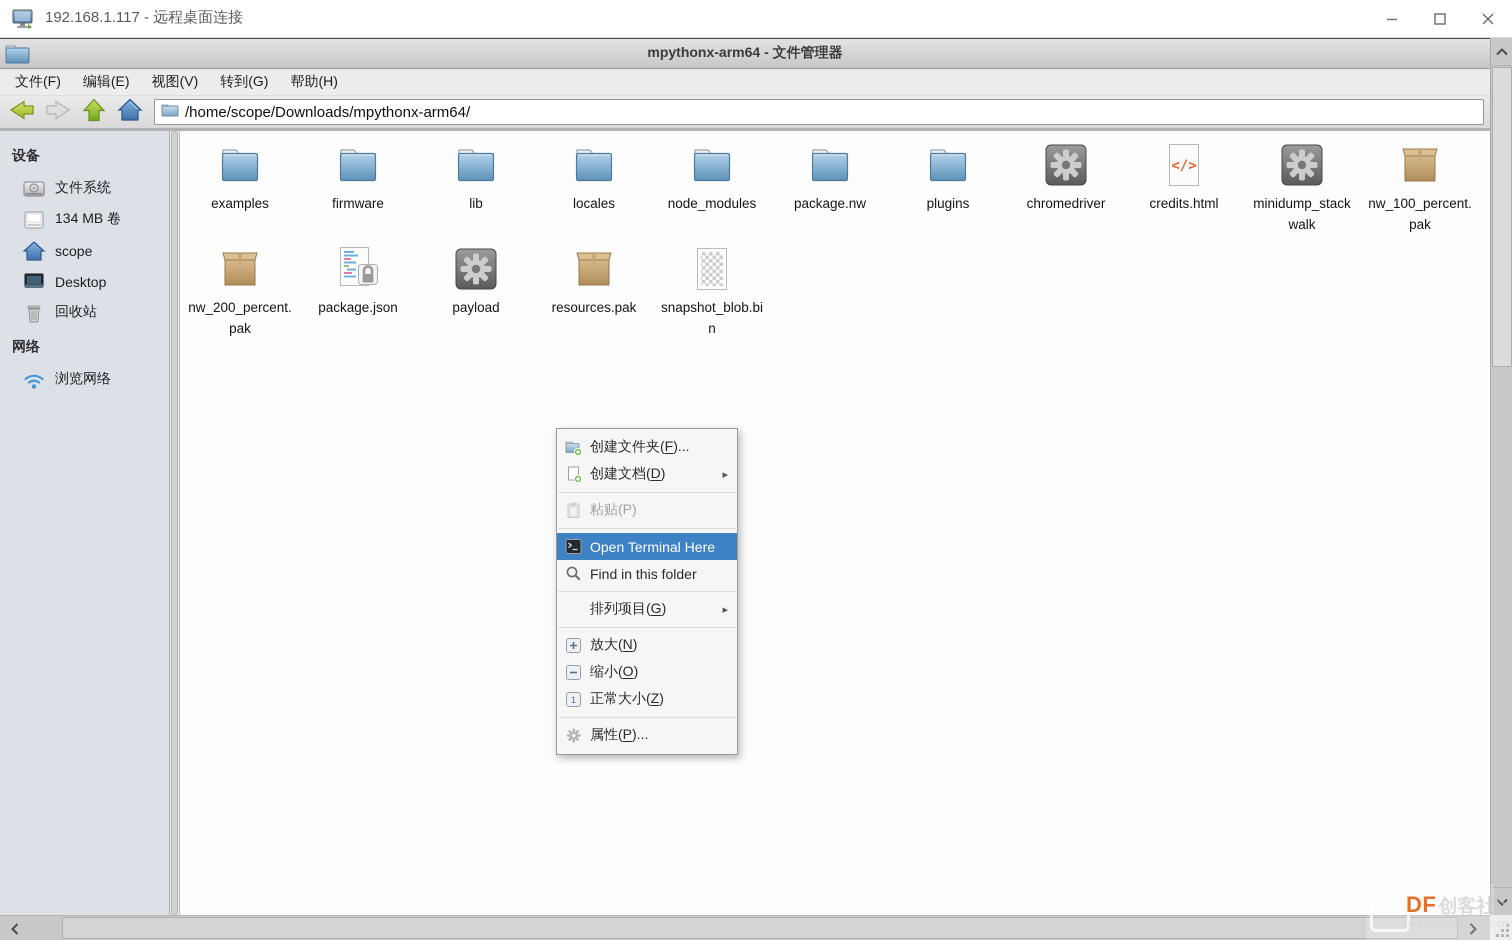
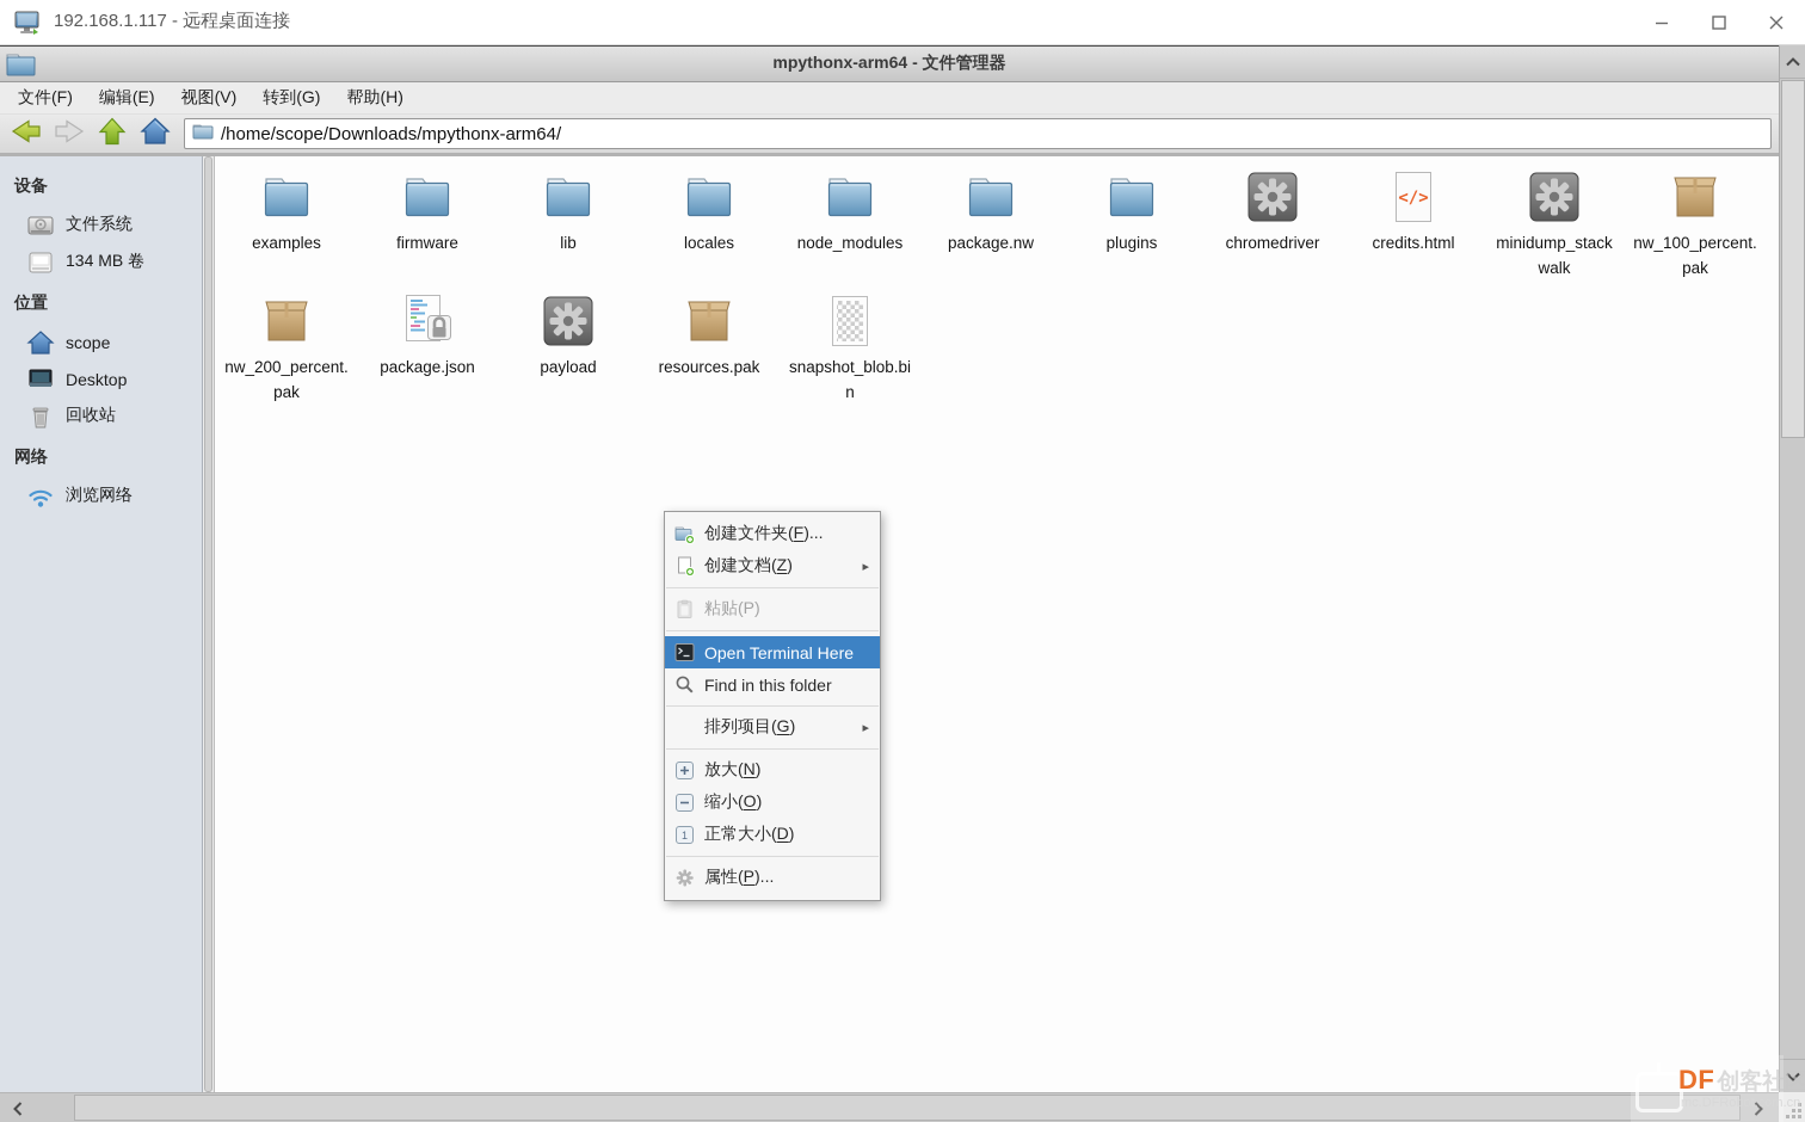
  192.168.1.117 - 远程桌面连接
  mpythonx-arm64 - 文件管理器
  文件(F)
  编辑(E)
  视图(V)
  转到(G)
  帮助(H)
  /home/scope/Downloads/mpythonx-arm64/
  设备
  文件系统
  134 MB 卷
+ 位置
  scope
  Desktop
  回收站
  网络
  浏览网络
  examples
  firmware
  lib
  locales
  node_modules
  package.nw
  plugins
  chromedriver
  </>
  credits.html
  minidump_stackwalk
  nw_100_percent.pak
  nw_200_percent.pak
  package.json
  payload
  resources.pak
  snapshot_blob.bin
  创建文件夹(F)...
- 创建文档(D)
+ 创建文档(Z)
  ▸
  粘贴(P)
  Open Terminal Here
  Find in this folder
  排列项目(G)
  ▸
  放大(N)
  缩小(O)
  1
- 正常大小(Z)
+ 正常大小(D)
  属性(P)...
  DF
  创客社区
  mc.DFRobot.com.cn
